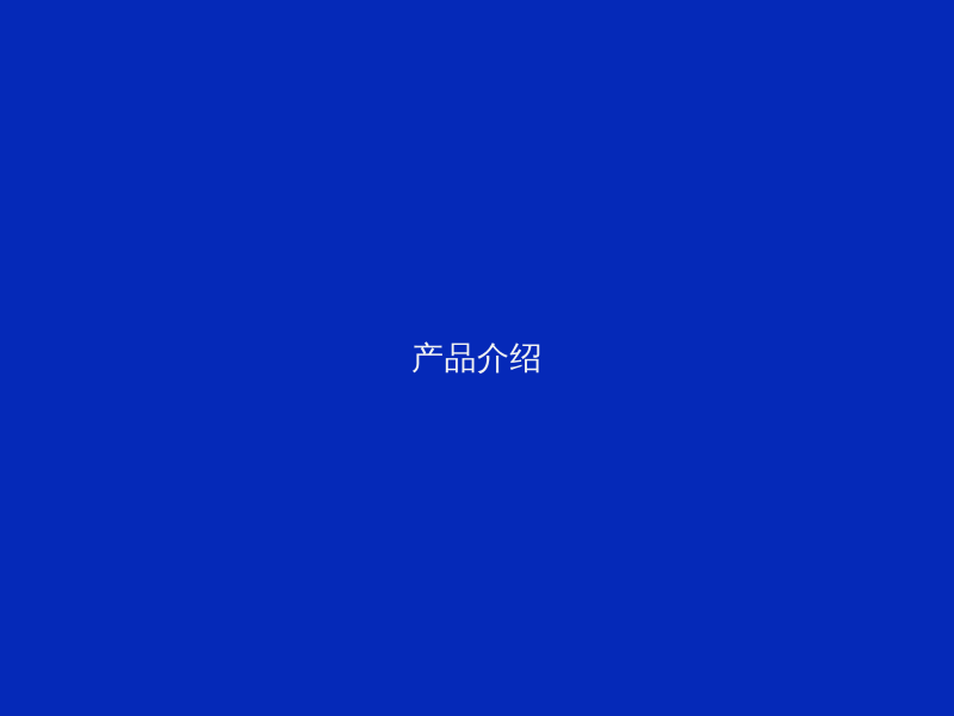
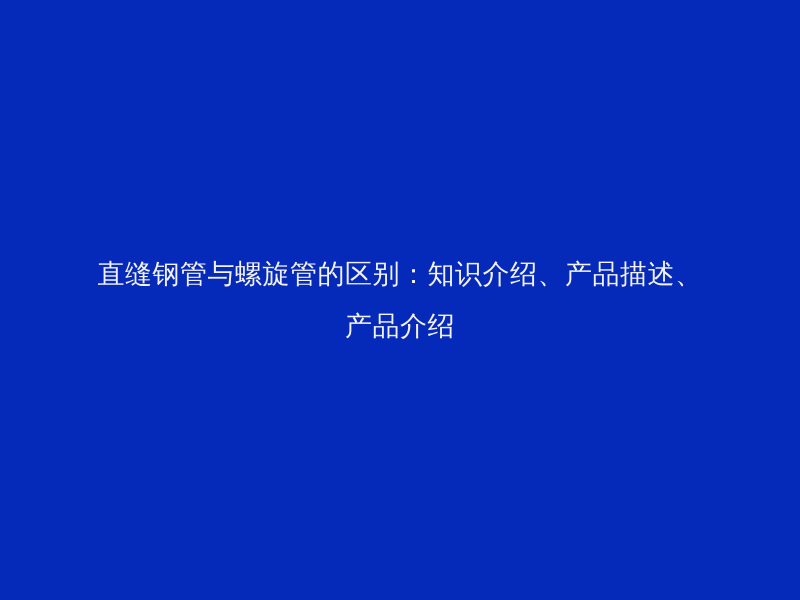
+ 直缝钢管与螺旋管的区别：知识介绍、产品描述、
  产品介绍
